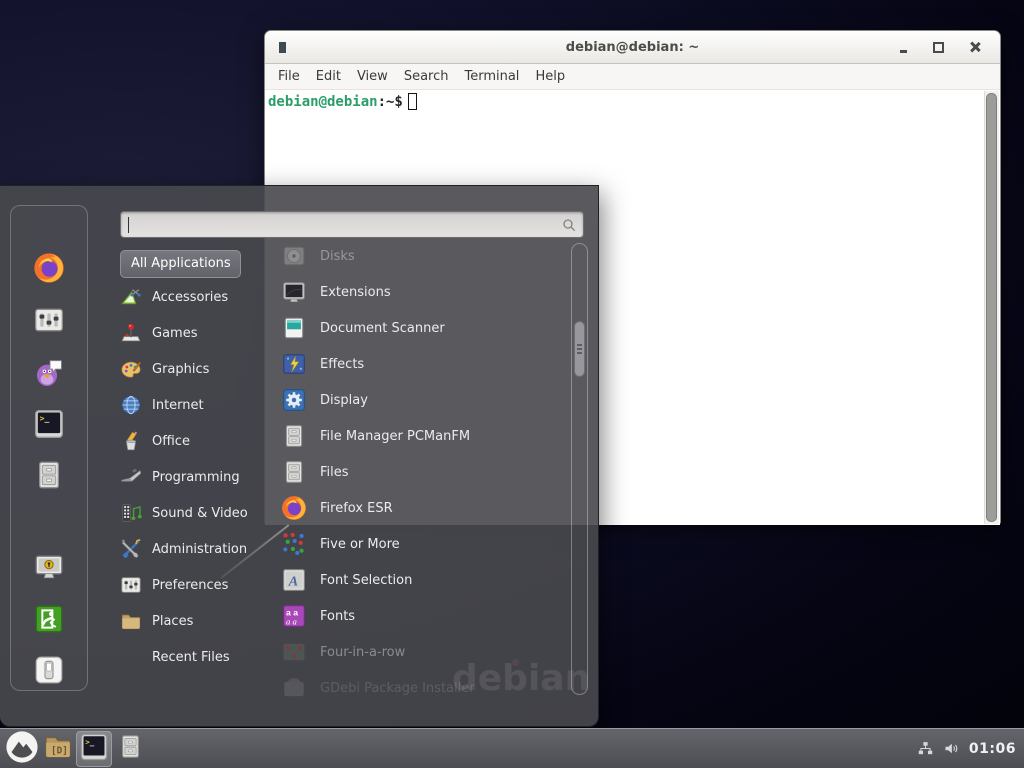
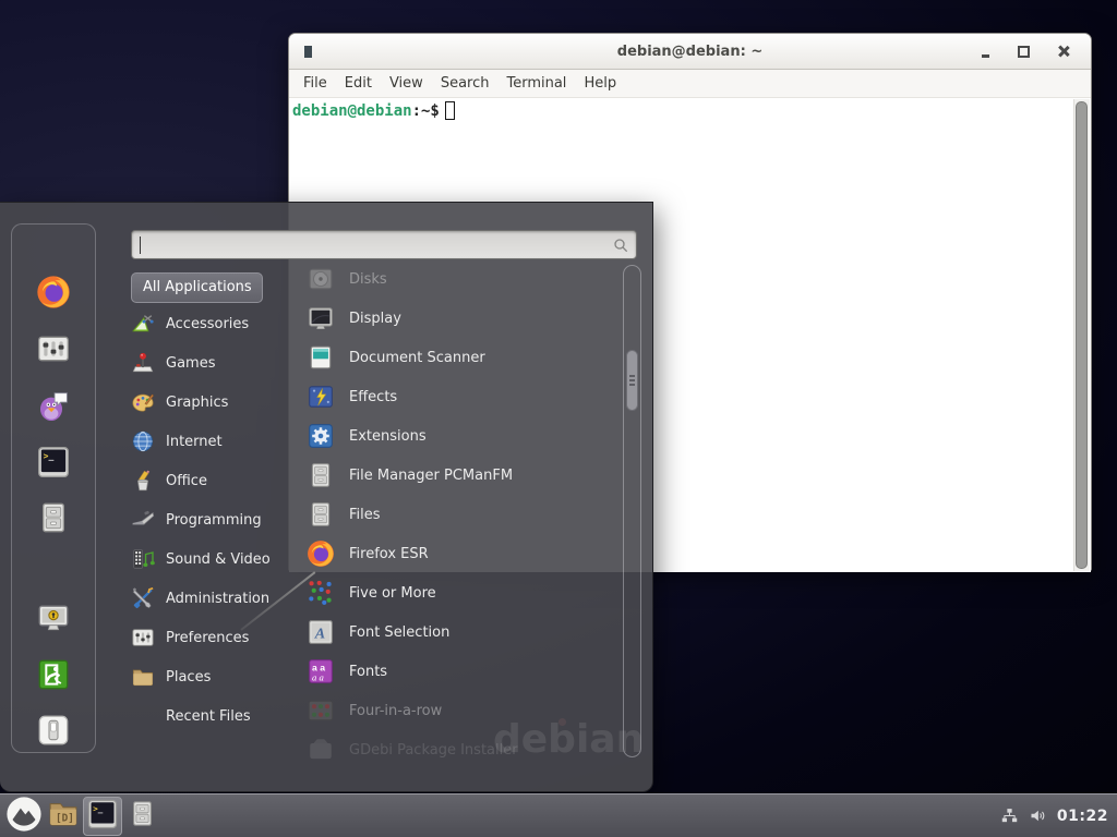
  debian@debian: ~
  File
  Edit
  View
  Search
  Terminal
  Help
  debian@debian
  :~$
  >
  _
  All Applications
  Accessories
  Games
  Graphics
  Internet
  Office
  Programming
  Sound & Video
  Administration
  Preferences
  Places
  Recent Files
  Disks
- Extensions
+ Display
  Document Scanner
  Effects
- Display
+ Extensions
  File Manager PCManFM
  Files
  Firefox ESR
  Five or More
  A
  Font Selection
  a a
  a a
  Fonts
  Four-in-a-row
  GDebi Package Installer
  [D]
  >
  _
- 01:06
+ 01:22
